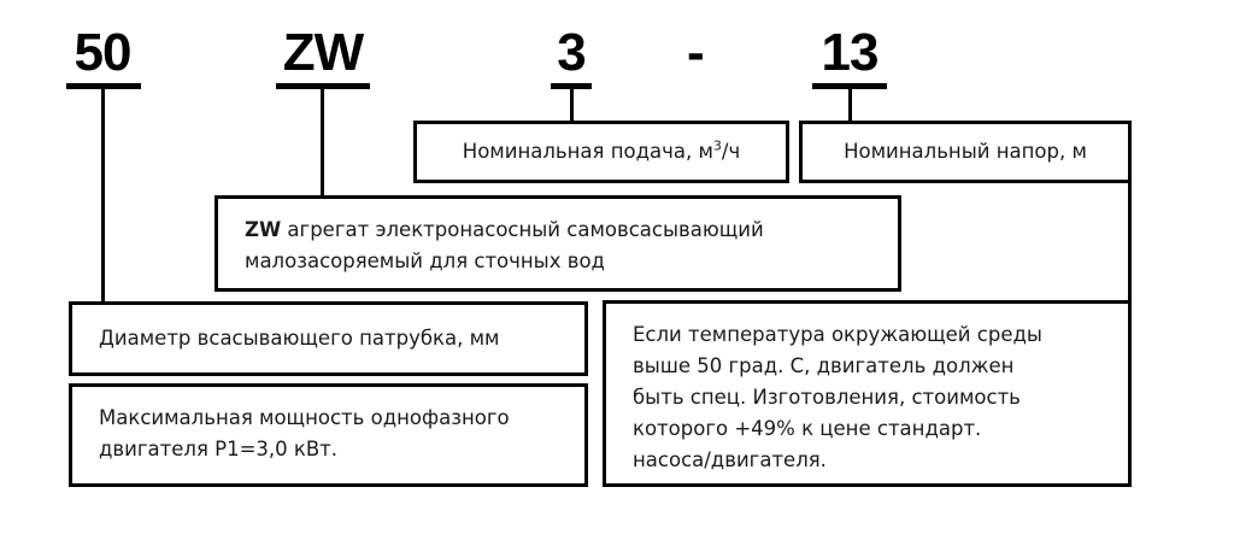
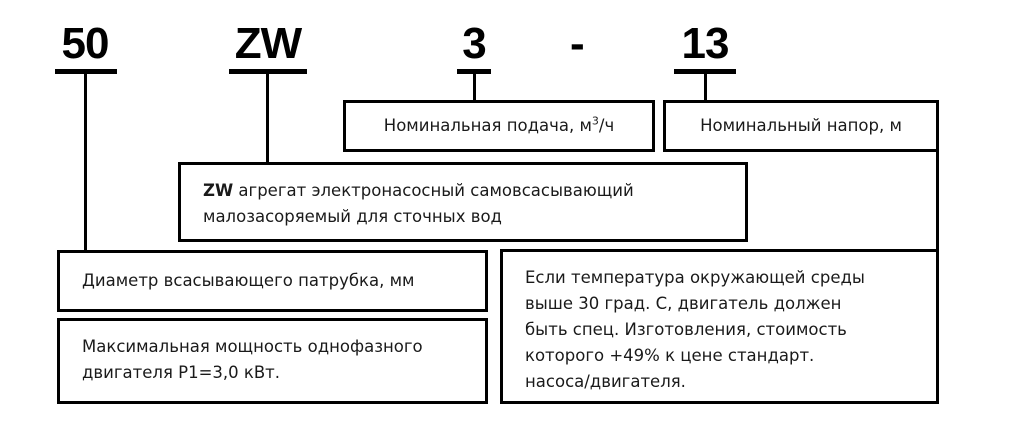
  50
  ZW
  3
  -
  13
  Номинальная подача, м3/ч
  Номинальный напор, м
  ZW агрегат электронасосный самовсасывающий
  малозасоряемый для сточных вод
  Диаметр всасывающего патрубка, мм
  Максимальная мощность однофазного
  двигателя Р1=3,0 кВт.
  Если температура окружающей среды
- выше 50 град. С, двигатель должен
+ выше 30 град. С, двигатель должен
  быть спец. Изготовления, стоимость
  которого +49% к цене стандарт.
  насоса/двигателя.
